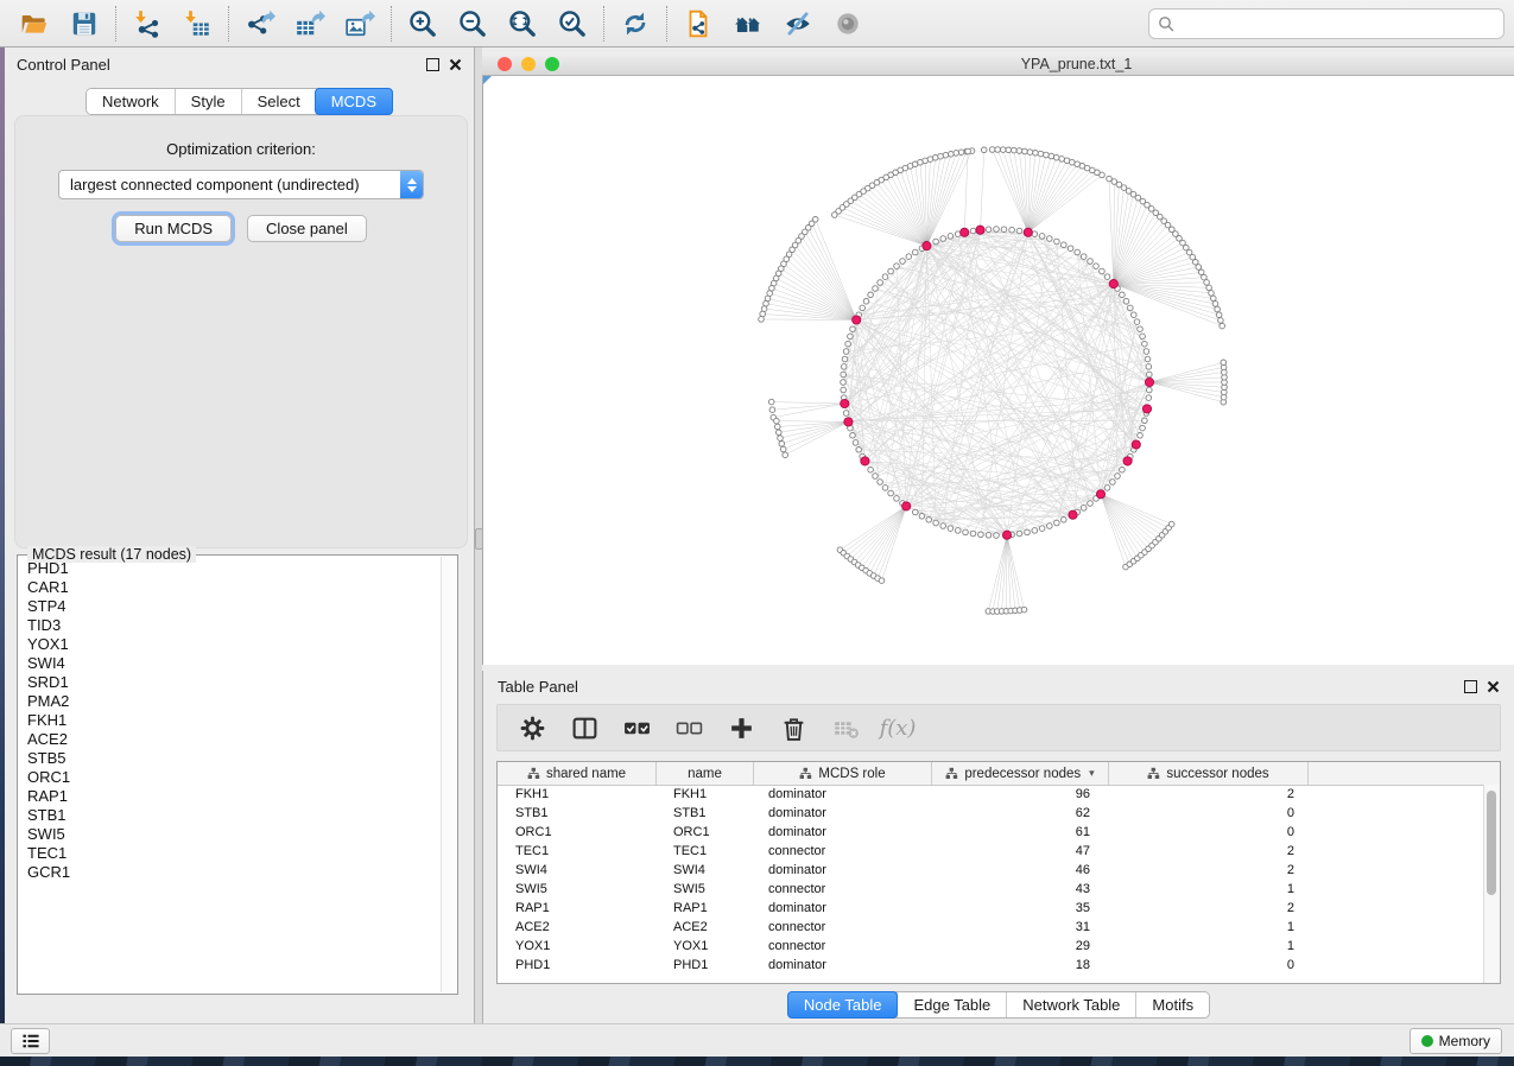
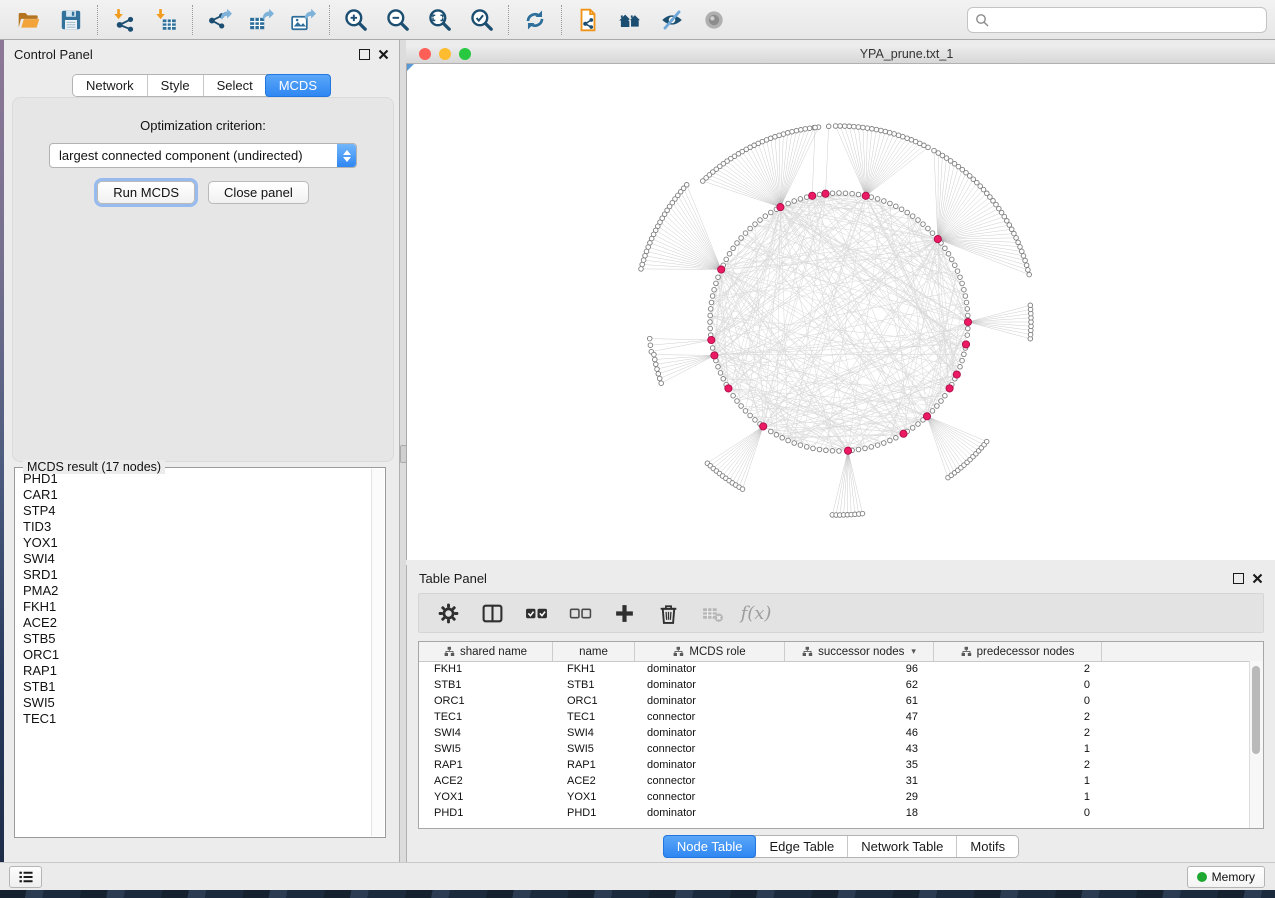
  Control Panel
  Network
  Style
  Select
  MCDS
  Optimization criterion:
  largest connected component (undirected)
  Run MCDS
  Close panel
  MCDS result (17 nodes)
  PHD1
  CAR1
  STP4
  TID3
  YOX1
  SWI4
  SRD1
  PMA2
  FKH1
  ACE2
  STB5
  ORC1
  RAP1
  STB1
  SWI5
  TEC1
- GCR1
  YPA_prune.txt_1
  Table Panel
  f(x)
  shared name
  name
  MCDS role
- predecessor nodes
+ successor nodes
  ▾
- successor nodes
+ predecessor nodes
  FKH1
  FKH1
  dominator
  96
  2
  STB1
  STB1
  dominator
  62
  0
  ORC1
  ORC1
  dominator
  61
  0
  TEC1
  TEC1
  connector
  47
  2
  SWI4
  SWI4
  dominator
  46
  2
  SWI5
  SWI5
  connector
  43
  1
  RAP1
  RAP1
  dominator
  35
  2
  ACE2
  ACE2
  connector
  31
  1
  YOX1
  YOX1
  connector
  29
  1
  PHD1
  PHD1
  dominator
  18
  0
  Node Table
  Edge Table
  Network Table
  Motifs
  Memory
